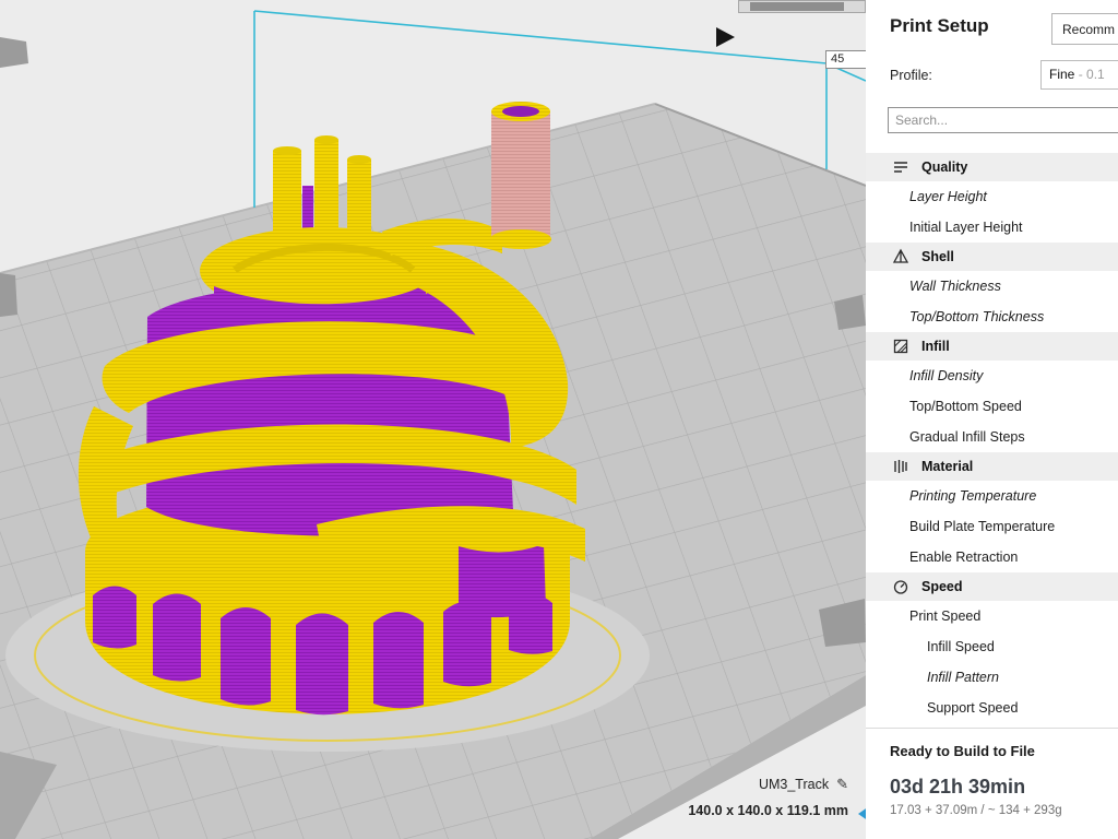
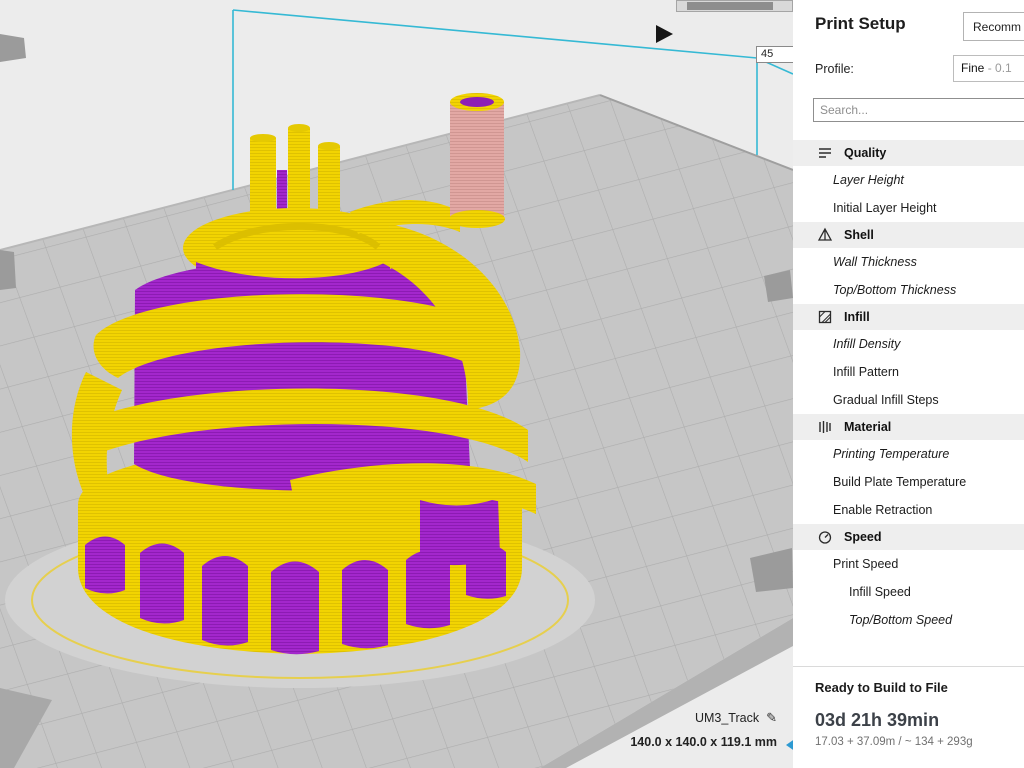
  45
  UM3_Track
  ✎
  140.0 x 140.0 x 119.1 mm
  Print Setup
  Recomm
  Profile:
  Fine - 0.1
  Search...
  Quality
  Layer Height
  Initial Layer Height
  Shell
  Wall Thickness
  Top/Bottom Thickness
  Infill
  Infill Density
- Top/Bottom Speed
+ Infill Pattern
  Gradual Infill Steps
  Material
  Printing Temperature
  Build Plate Temperature
  Enable Retraction
  Speed
  Print Speed
  Infill Speed
- Infill Pattern
+ Top/Bottom Speed
- Support Speed
  Ready to Build to File
  03d 21h 39min
  17.03 + 37.09m / ~ 134 + 293g
